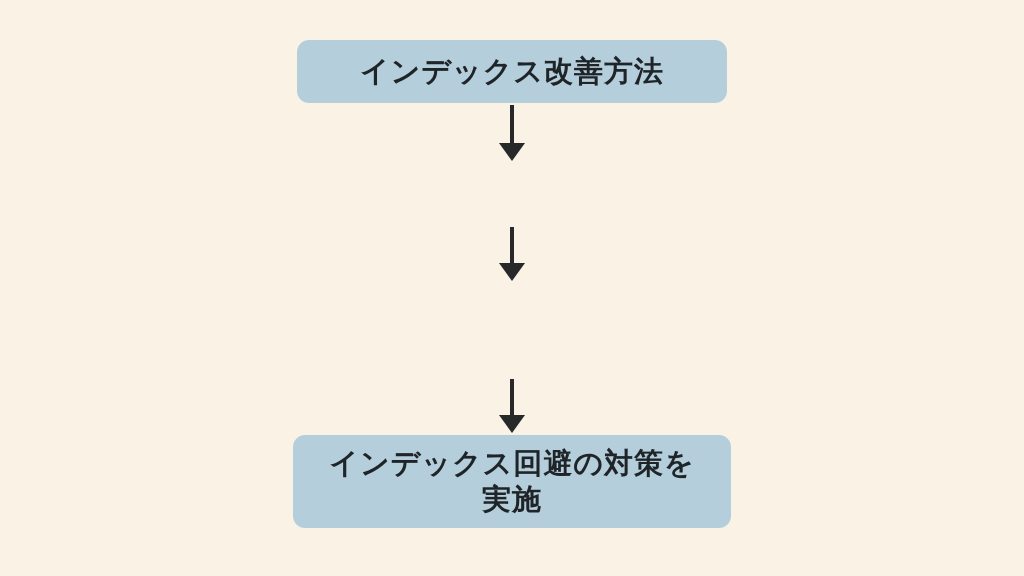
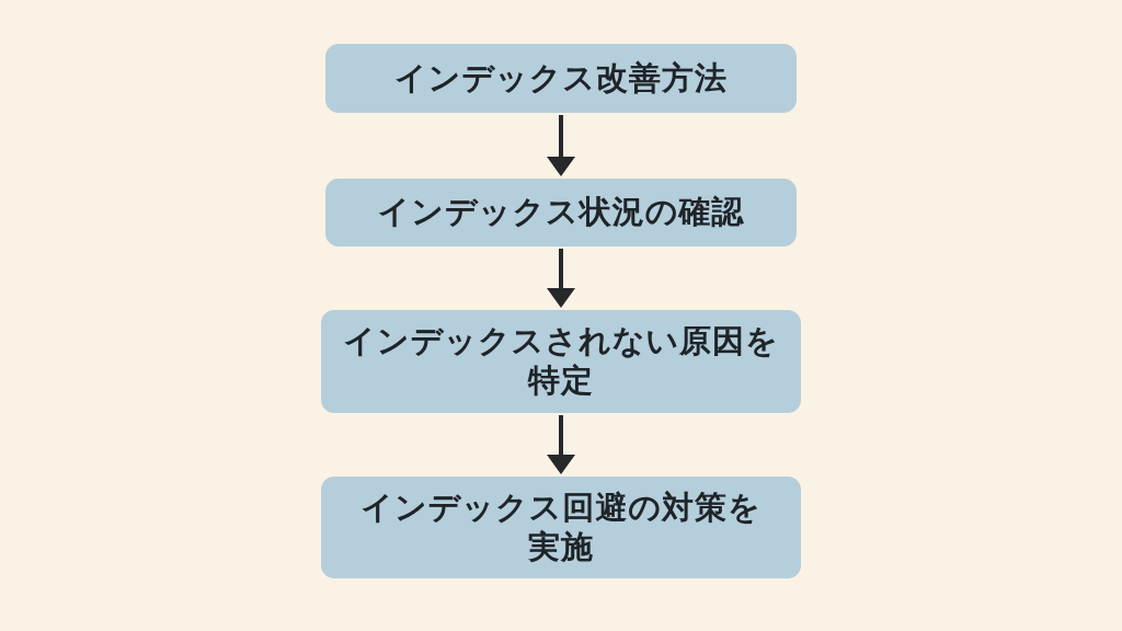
  インデックス改善方法
+ インデックス状況の確認
+ インデックスされない原因を
+ 特定
  インデックス回避の対策を
  実施
